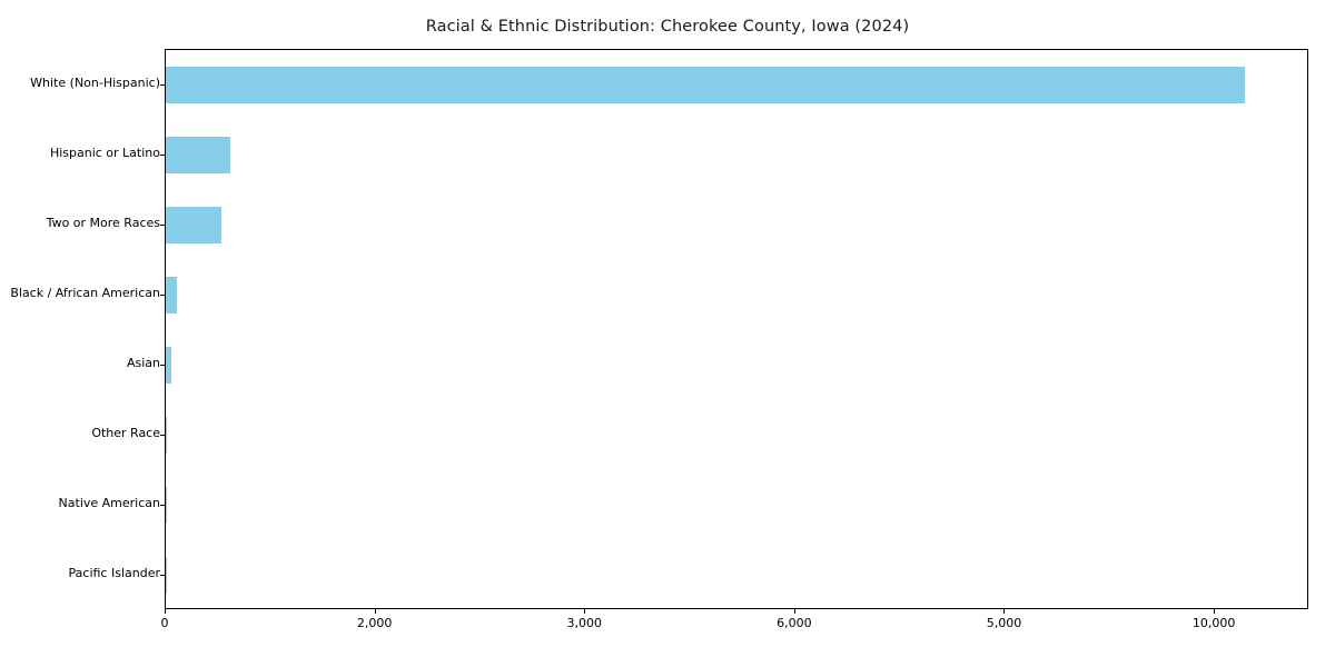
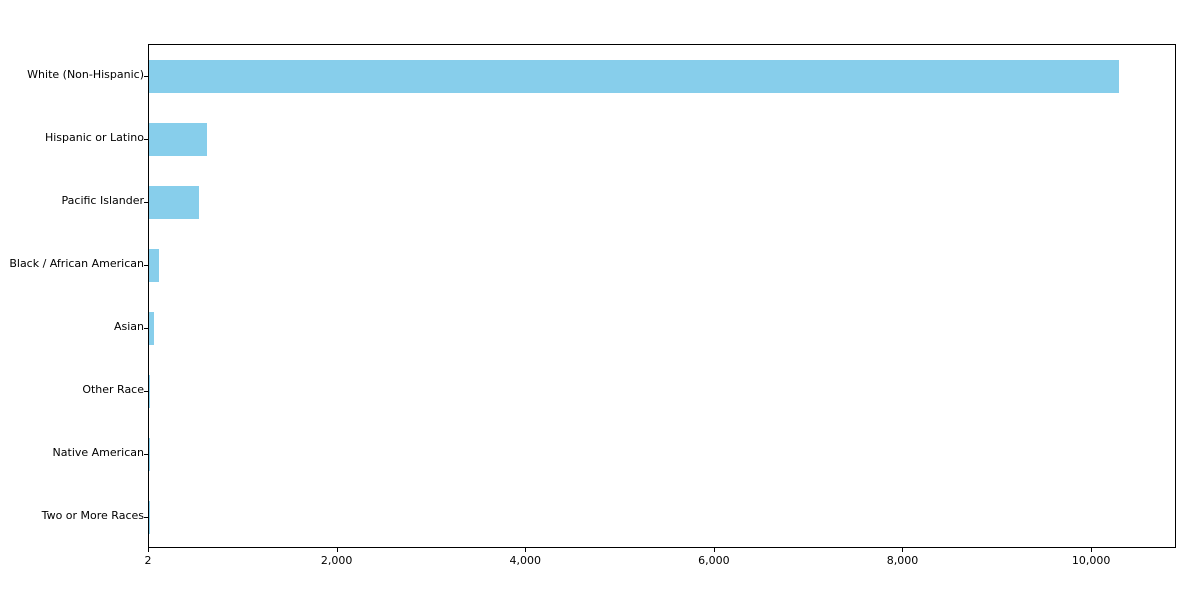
- Racial & Ethnic Distribution: Cherokee County, Iowa (2024)
  White (Non-Hispanic)
  Hispanic or Latino
- Two or More Races
+ Pacific Islander
  Black / African American
  Asian
  Other Race
  Native American
- Pacific Islander
+ Two or More Races
- 0
+ 2
  2,000
- 3,000
+ 4,000
  6,000
- 5,000
+ 8,000
  10,000
